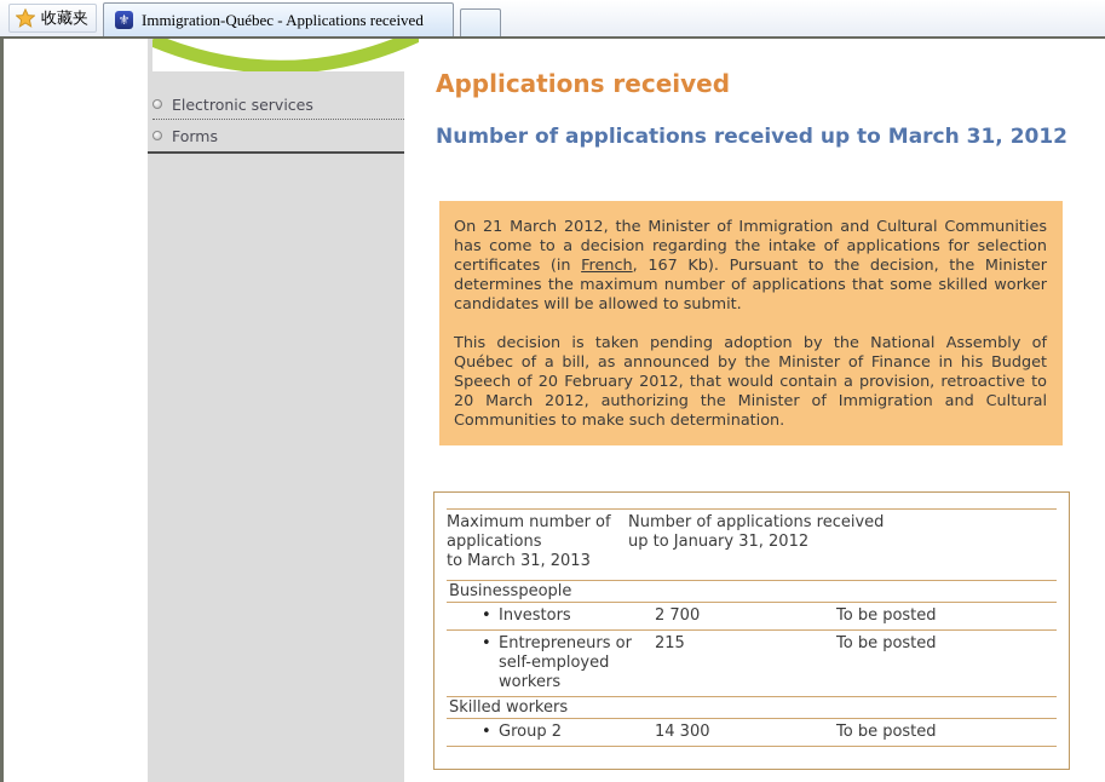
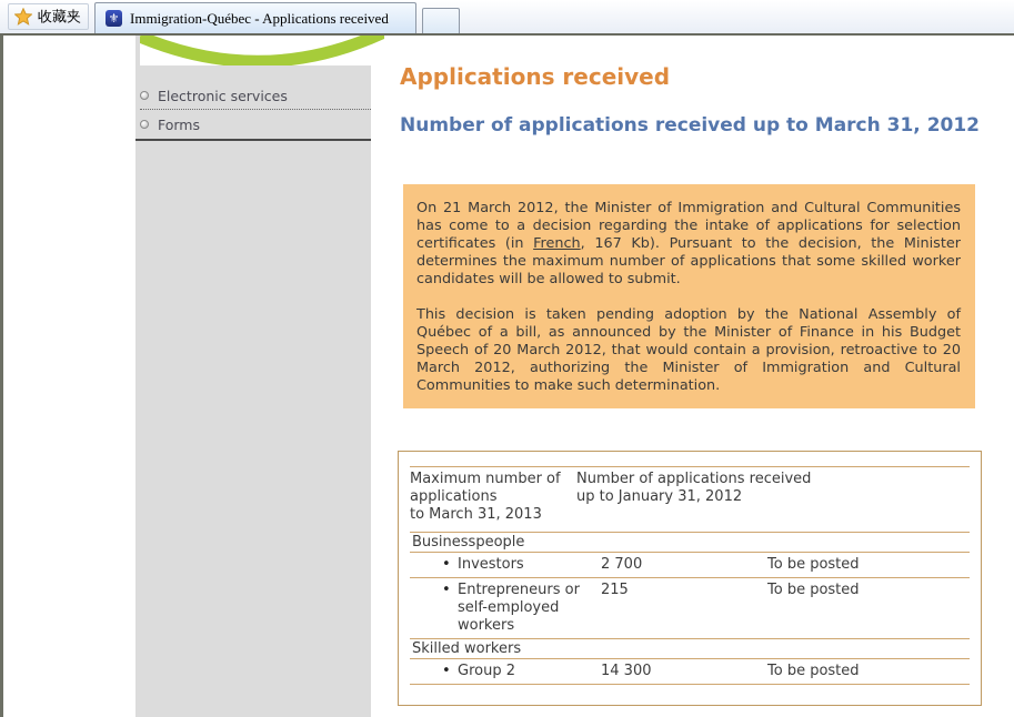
  收藏夹
  ⚜
  Immigration-Québec - Applications received
  Electronic services
  Forms
  Applications received
  Number of applications received up to March 31, 2012
  On 21 March 2012, the Minister of Immigration and Cultural Communities has come to a decision regarding the intake of applications for selection certificates (in French, 167 Kb). Pursuant to the decision, the Minister determines the maximum number of applications that some skilled worker candidates will be allowed to submit.
- This decision is taken pending adoption by the National Assembly of Québec of a bill, as announced by the Minister of Finance in his Budget Speech of 20 February 2012, that would contain a provision, retroactive to 20 March 2012, authorizing the Minister of Immigration and Cultural Communities to make such determination.
+ This decision is taken pending adoption by the National Assembly of Québec of a bill, as announced by the Minister of Finance in his Budget Speech of 20 March 2012, that would contain a provision, retroactive to 20 March 2012, authorizing the Minister of Immigration and Cultural Communities to make such determination.
  Maximum number of applications
  to March 31, 2013
  Number of applications received
  up to January 31, 2012
  Businesspeople
  •
  Investors
  2 700
  To be posted
  •
  Entrepreneurs or self-employed workers
  215
  To be posted
  Skilled workers
  •
  Group 2
  14 300
  To be posted
